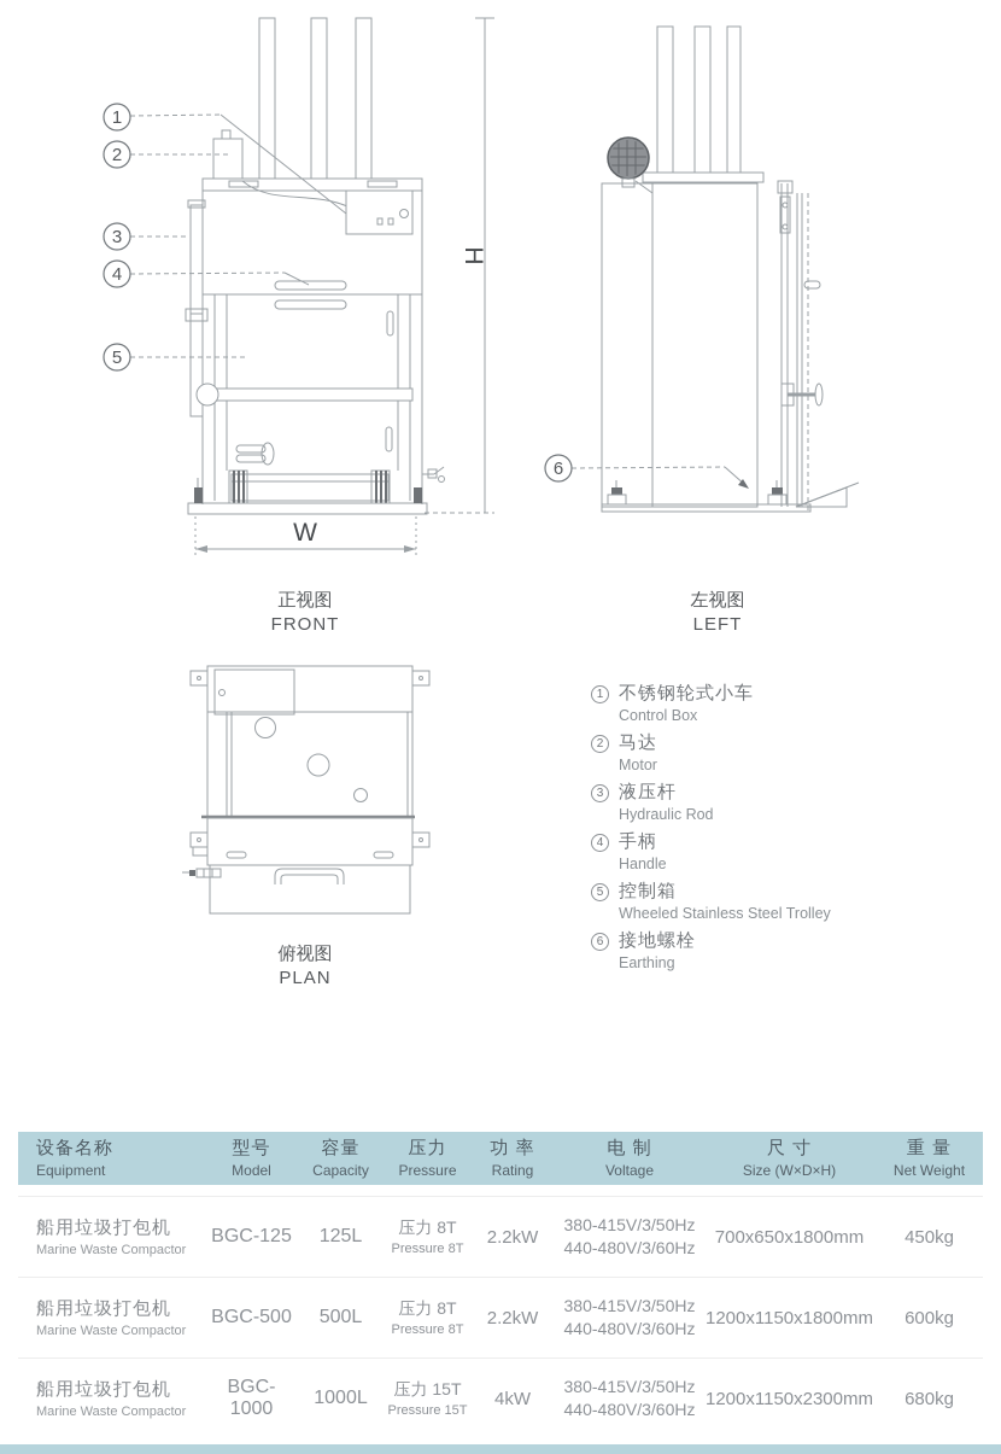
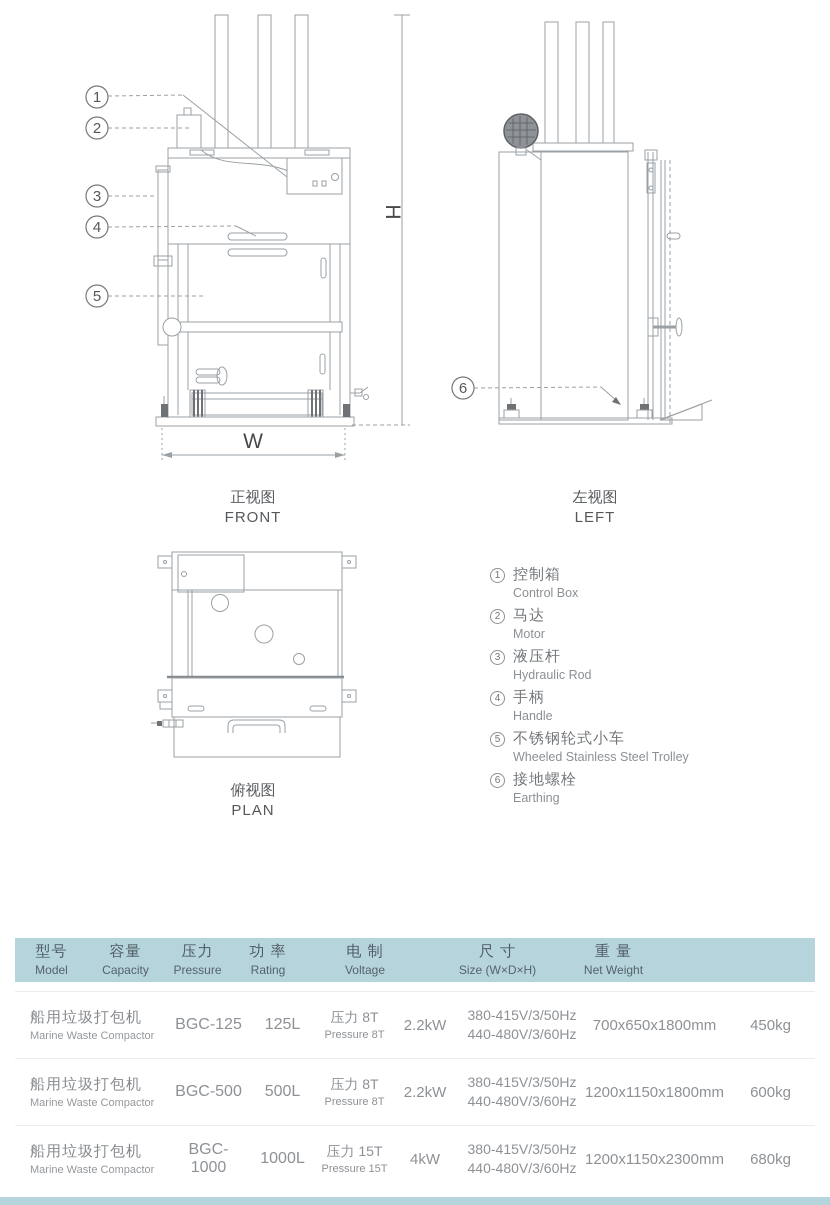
  W
  1
  2
  3
  4
  5
  正视图
  FRONT
  6
  左视图
  LEFT
  俯视图
  PLAN
  1
- 不锈钢轮式小车
+ 控制箱
  Control Box
  2
  马达
  Motor
  3
  液压杆
  Hydraulic Rod
  4
  手柄
  Handle
  5
- 控制箱
+ 不锈钢轮式小车
  Wheeled Stainless Steel Trolley
  6
  接地螺栓
  Earthing
- 设备名称
- Equipment
  型号
  Model
  容量
  Capacity
  压力
  Pressure
  功 率
  Rating
  电 制
  Voltage
  尺 寸
  Size (W×D×H)
  重 量
  Net Weight
  船用垃圾打包机
  Marine Waste Compactor
  BGC-125
  125L
  压力 8T
  Pressure 8T
  2.2kW
  380-415V/3/50Hz
  440-480V/3/60Hz
  700x650x1800mm
  450kg
  船用垃圾打包机
  Marine Waste Compactor
  BGC-500
  500L
  压力 8T
  Pressure 8T
  2.2kW
  380-415V/3/50Hz
  440-480V/3/60Hz
  1200x1150x1800mm
  600kg
  船用垃圾打包机
  Marine Waste Compactor
  BGC-1000
  1000L
  压力 15T
  Pressure 15T
  4kW
  380-415V/3/50Hz
  440-480V/3/60Hz
  1200x1150x2300mm
  680kg
